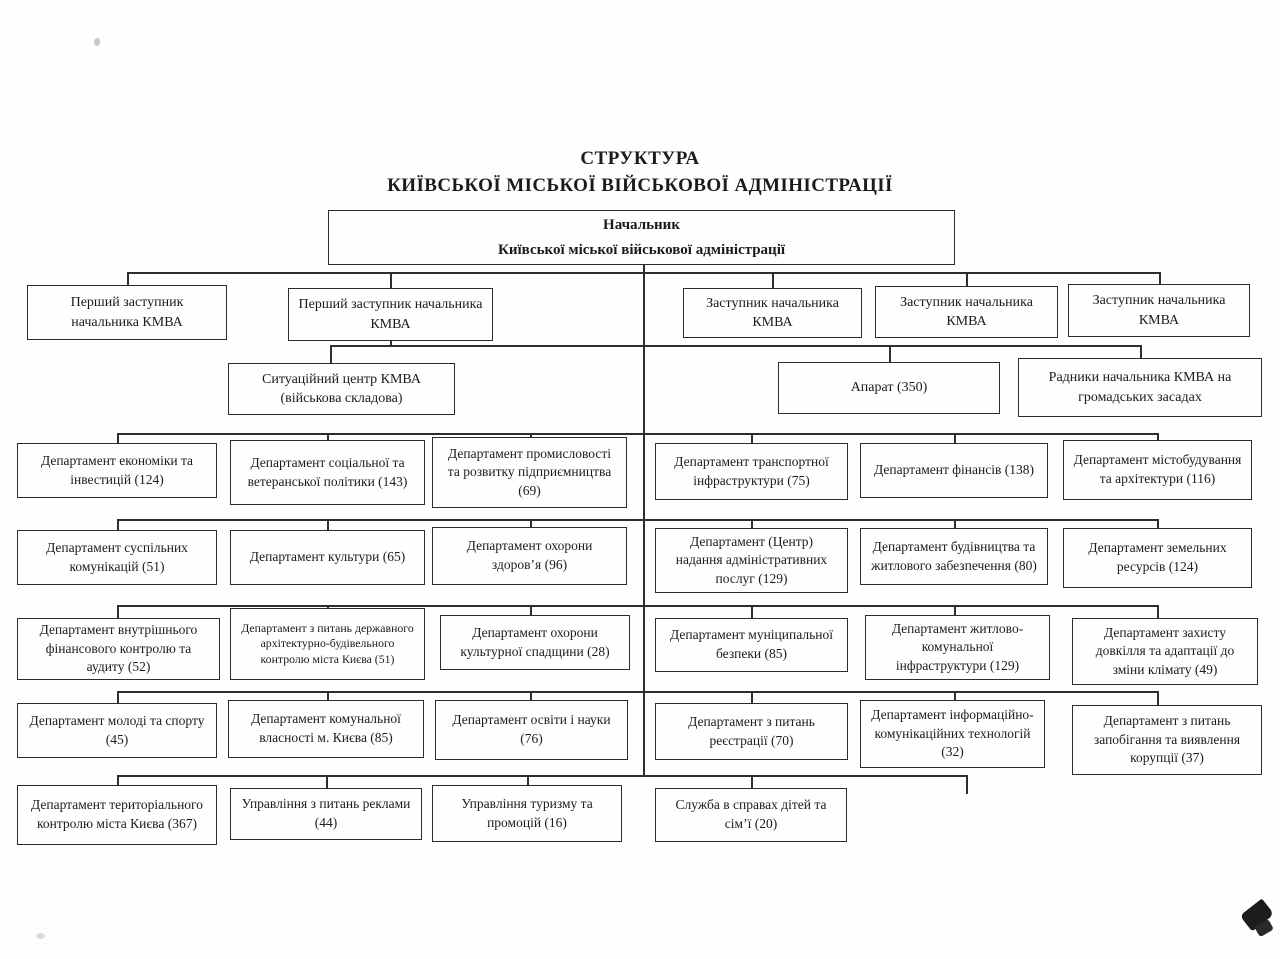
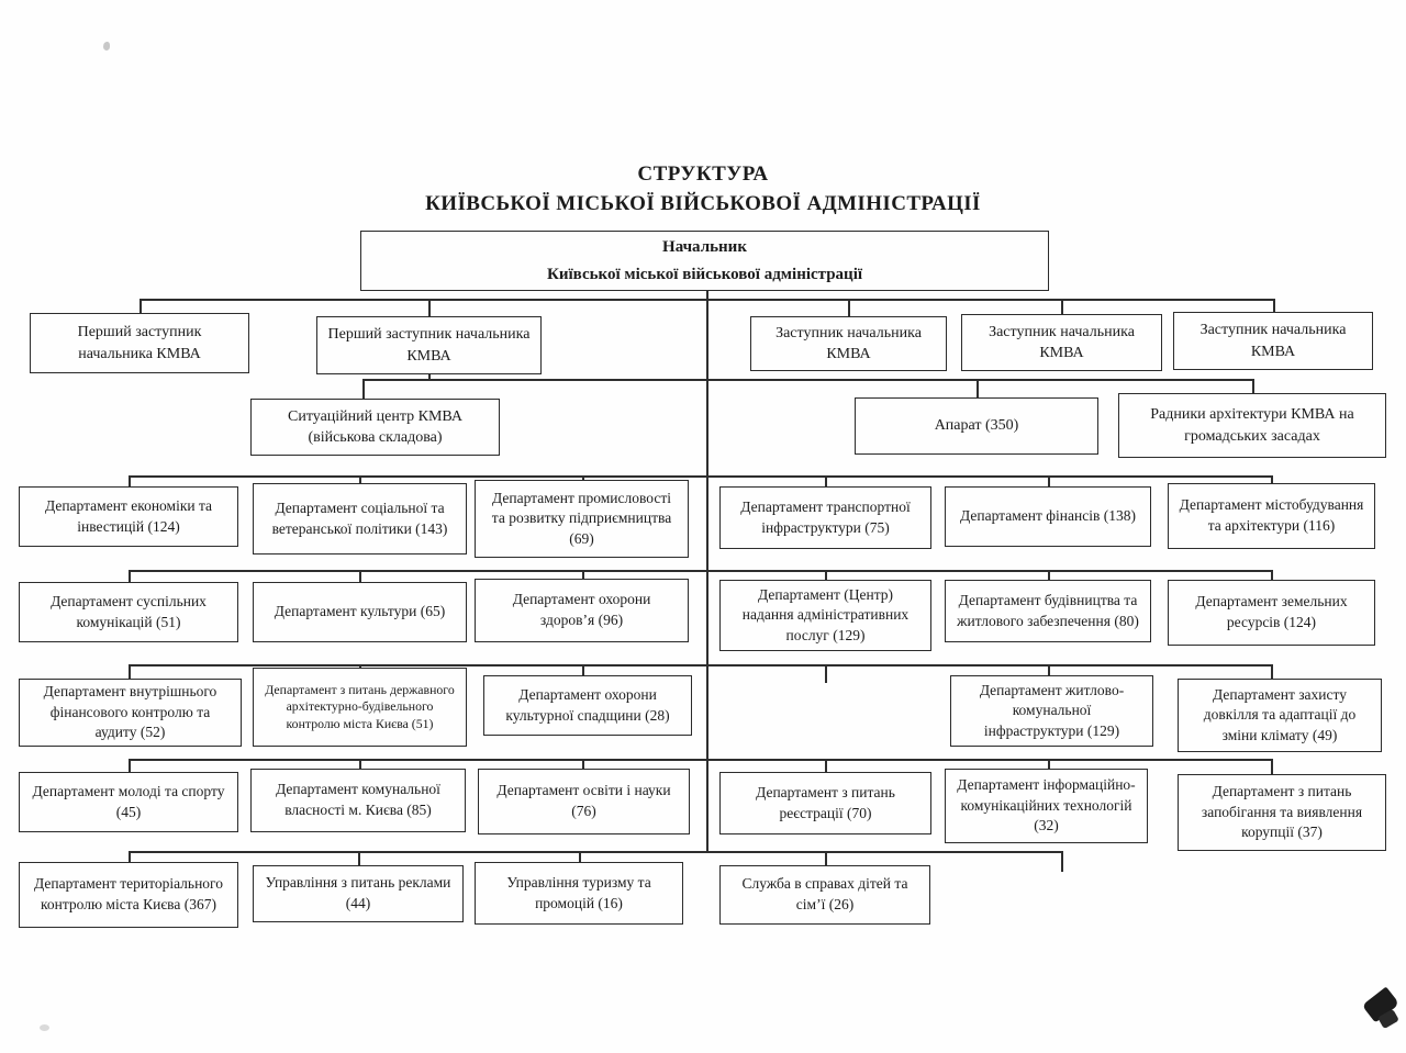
  СТРУКТУРА
  КИЇВСЬКОЇ МІСЬКОЇ ВІЙСЬКОВОЇ АДМІНІСТРАЦІЇ
  Начальник
  Київської міської військової адміністрації
  Перший заступник начальника КМВА
  Перший заступник начальника КМВА
  Заступник начальника КМВА
  Заступник начальника КМВА
  Заступник начальника КМВА
  Ситуаційний центр КМВА (військова складова)
  Апарат (350)
- Радники начальника КМВА на громадських засадах
+ Радники архітектури КМВА на громадських засадах
  Департамент економіки та інвестицій (124)
  Департамент соціальної та ветеранської політики (143)
  Департамент промисловості та розвитку підприємництва (69)
  Департамент транспортної інфраструктури (75)
  Департамент фінансів (138)
  Департамент містобудування та архітектури (116)
  Департамент суспільних комунікацій (51)
  Департамент культури (65)
  Департамент охорони здоров’я (96)
  Департамент (Центр) надання адміністративних послуг (129)
  Департамент будівництва та житлового забезпечення (80)
  Департамент земельних ресурсів (124)
  Департамент внутрішнього фінансового контролю та аудиту (52)
  Департамент з питань державного архітектурно-будівельного контролю міста Києва (51)
  Департамент охорони культурної спадщини (28)
- Департамент муніципальної безпеки (85)
  Департамент житлово-комунальної інфраструктури (129)
  Департамент захисту довкілля та адаптації до зміни клімату (49)
  Департамент молоді та спорту (45)
  Департамент комунальної власності м. Києва (85)
  Департамент освіти і науки (76)
  Департамент з питань реєстрації (70)
  Департамент інформаційно-комунікаційних технологій (32)
  Департамент з питань запобігання та виявлення корупції (37)
  Департамент територіального контролю міста Києва (367)
  Управління з питань реклами (44)
  Управління туризму та промоцій (16)
- Служба в справах дітей та сім’ї (20)
+ Служба в справах дітей та сім’ї (26)
